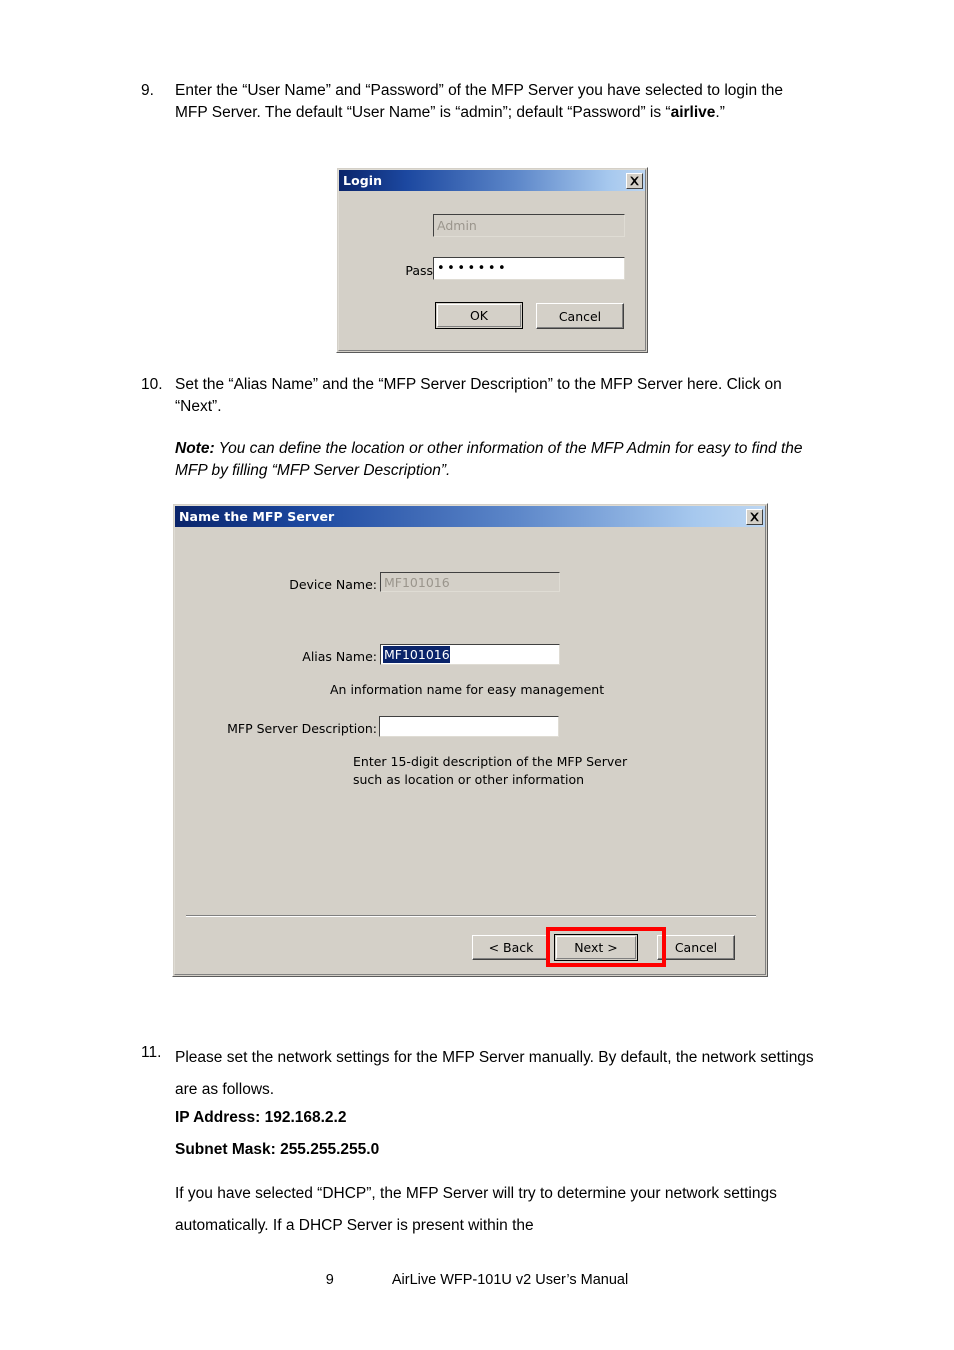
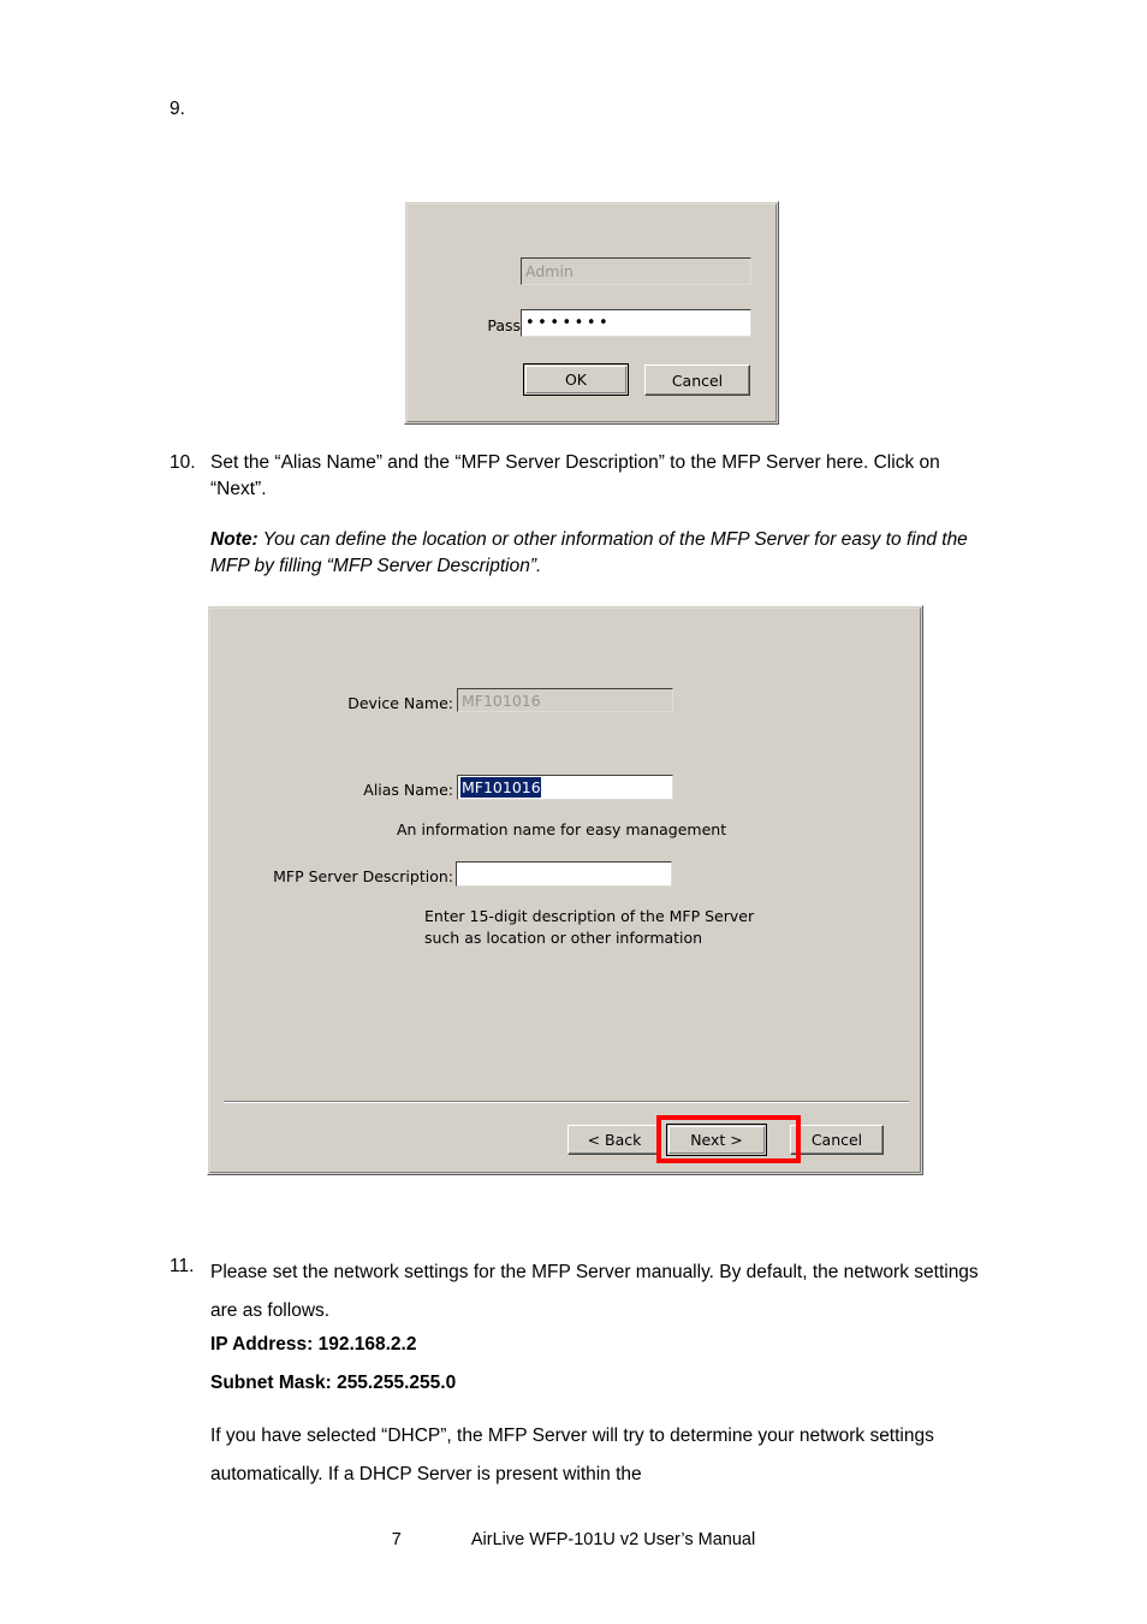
  9.
- Enter the “User Name” and “Password” of the MFP Server you have selected to login the MFP Server. The default “User Name” is “admin”; default “Password” is “airlive.”
- Login
  Admin
  •••••••
  OK
  Cancel
  10.
  Set the “Alias Name” and the “MFP Server Description” to the MFP Server here. Click on “Next”.
- Note: You can define the location or other information of the MFP Admin for easy to find the MFP by filling “MFP Server Description”.
+ Note: You can define the location or other information of the MFP Server for easy to find the MFP by filling “MFP Server Description”.
- Name the MFP Server
  Device Name:
  MF101016
  Alias Name:
  MF101016
  An information name for easy management
  MFP Server Description:
  Enter 15-digit description of the MFP Server
  such as location or other information
  < Back
  Next >
  Cancel
  11.
  Please set the network settings for the MFP Server manually. By default, the network settings are as follows.
  IP Address: 192.168.2.2
  Subnet Mask: 255.255.255.0
  If you have selected “DHCP”, the MFP Server will try to determine your network settings automatically. If a DHCP Server is present within the
- 9
+ 7
  AirLive WFP-101U v2 User’s Manual
